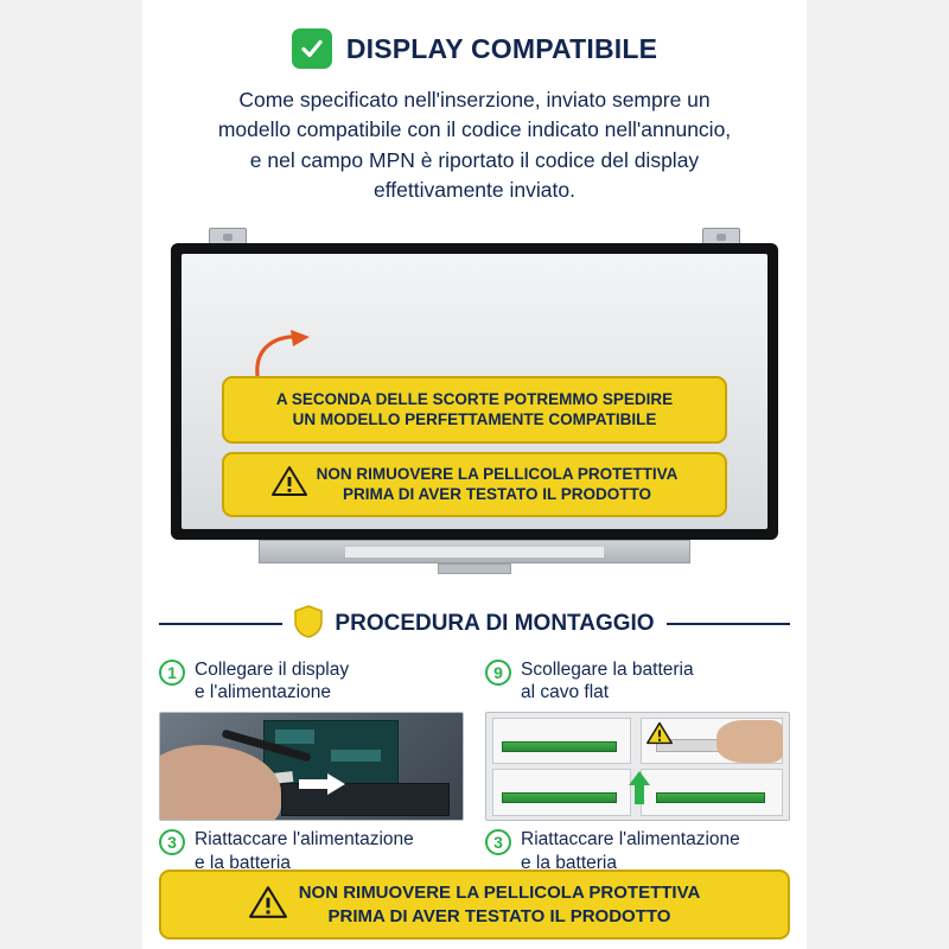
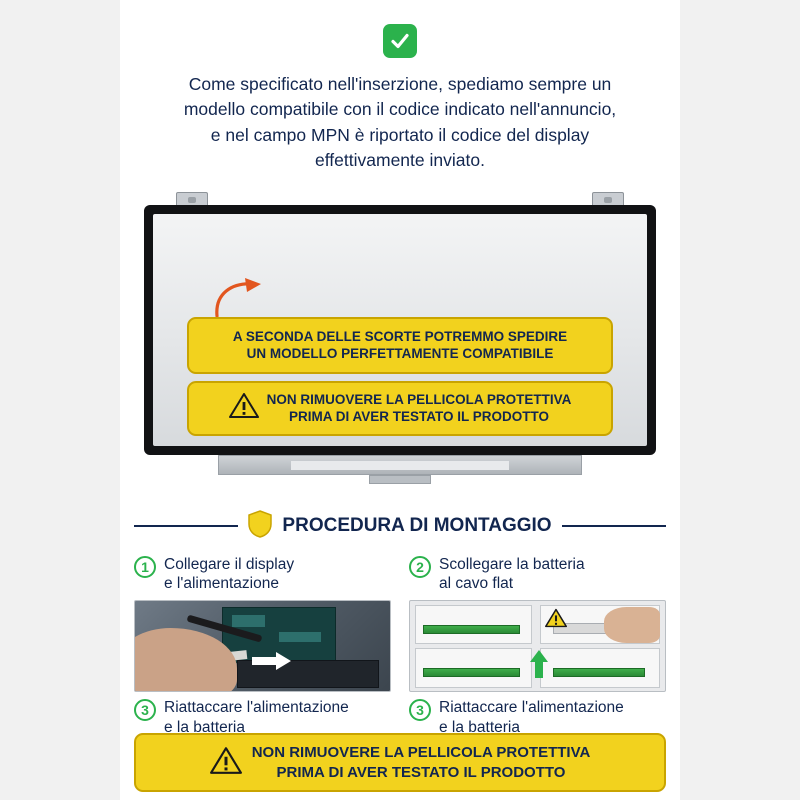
- DISPLAY COMPATIBILE
- Come specificato nell'inserzione, inviato sempre un
+ Come specificato nell'inserzione, spediamo sempre un
  modello compatibile con il codice indicato nell'annuncio,
  e nel campo MPN è riportato il codice del display
  effettivamente inviato.
  A SECONDA DELLE SCORTE POTREMMO SPEDIRE
  UN MODELLO PERFETTAMENTE COMPATIBILE
  NON RIMUOVERE LA PELLICOLA PROTETTIVA
  PRIMA DI AVER TESTATO IL PRODOTTO
  PROCEDURA DI MONTAGGIO
  1
  Collegare il display
  e l'alimentazione
- 9
+ 2
  Scollegare la batteria
  al cavo flat
  3
  Riattaccare l'alimentazione
  e la batteria
  3
  Riattaccare l'alimentazione
  e la batteria
  NON RIMUOVERE LA PELLICOLA PROTETTIVA
  PRIMA DI AVER TESTATO IL PRODOTTO
